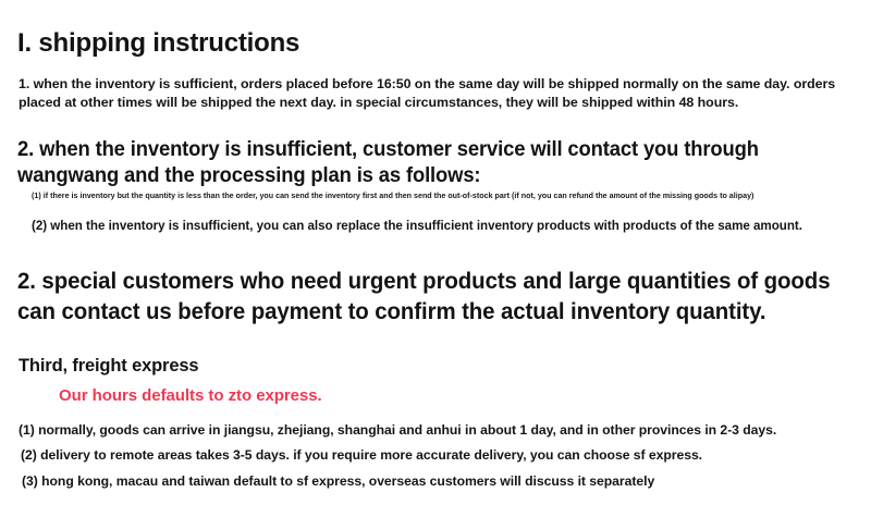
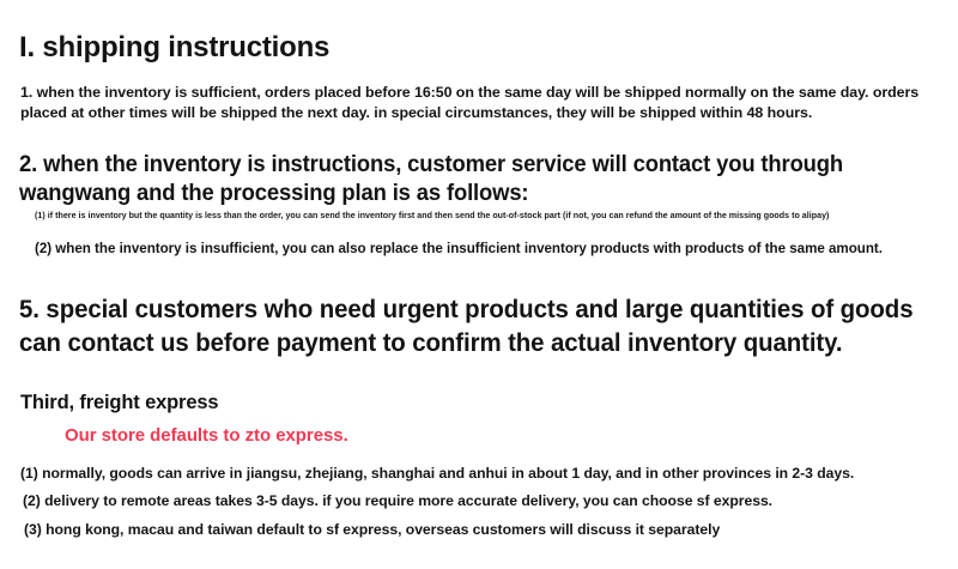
  I. shipping instructions
  1. when the inventory is sufficient, orders placed before 16:50 on the same day will be shipped normally on the same day. orders placed at other times will be shipped the next day. in special circumstances, they will be shipped within 48 hours.
- 2. when the inventory is insufficient, customer service will contact you through wangwang and the processing plan is as follows:
+ 2. when the inventory is instructions, customer service will contact you through wangwang and the processing plan is as follows:
  (1) if there is inventory but the quantity is less than the order, you can send the inventory first and then send the out-of-stock part (if not, you can refund the amount of the missing goods to alipay)
  (2) when the inventory is insufficient, you can also replace the insufficient inventory products with products of the same amount.
- 2. special customers who need urgent products and large quantities of goods can contact us before payment to confirm the actual inventory quantity.
+ 5. special customers who need urgent products and large quantities of goods can contact us before payment to confirm the actual inventory quantity.
  Third, freight express
- Our hours defaults to zto express.
+ Our store defaults to zto express.
  (1) normally, goods can arrive in jiangsu, zhejiang, shanghai and anhui in about 1 day, and in other provinces in 2-3 days.
  (2) delivery to remote areas takes 3-5 days. if you require more accurate delivery, you can choose sf express.
  (3) hong kong, macau and taiwan default to sf express, overseas customers will discuss it separately
